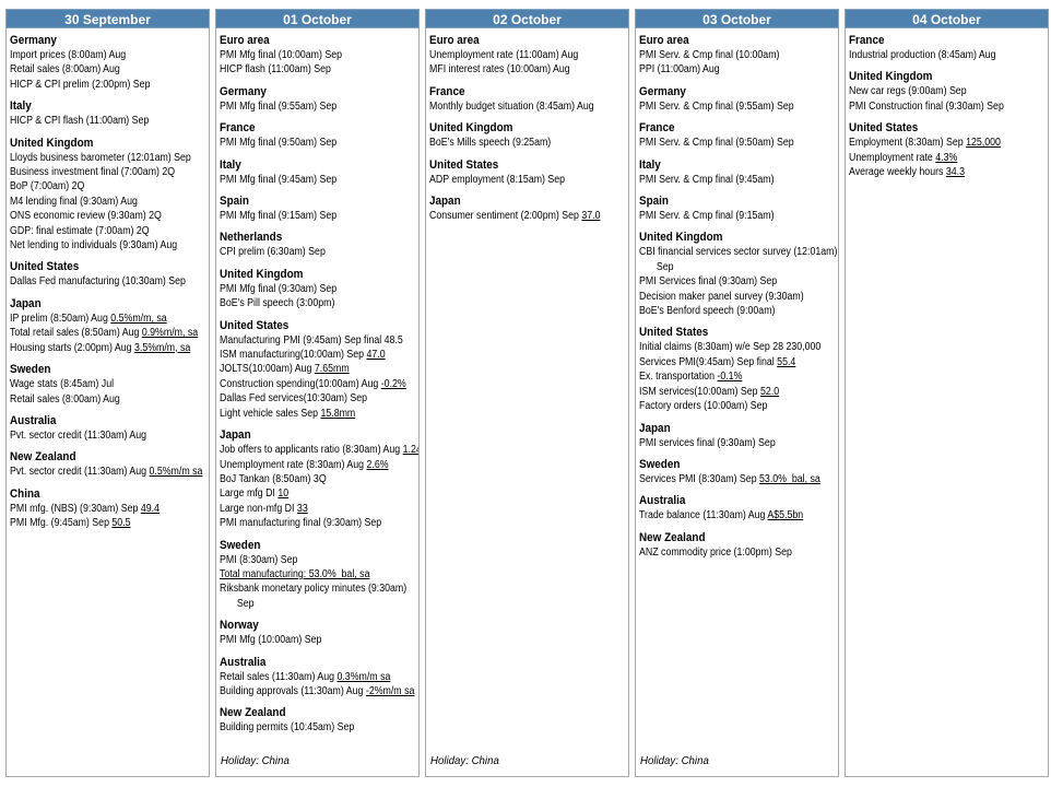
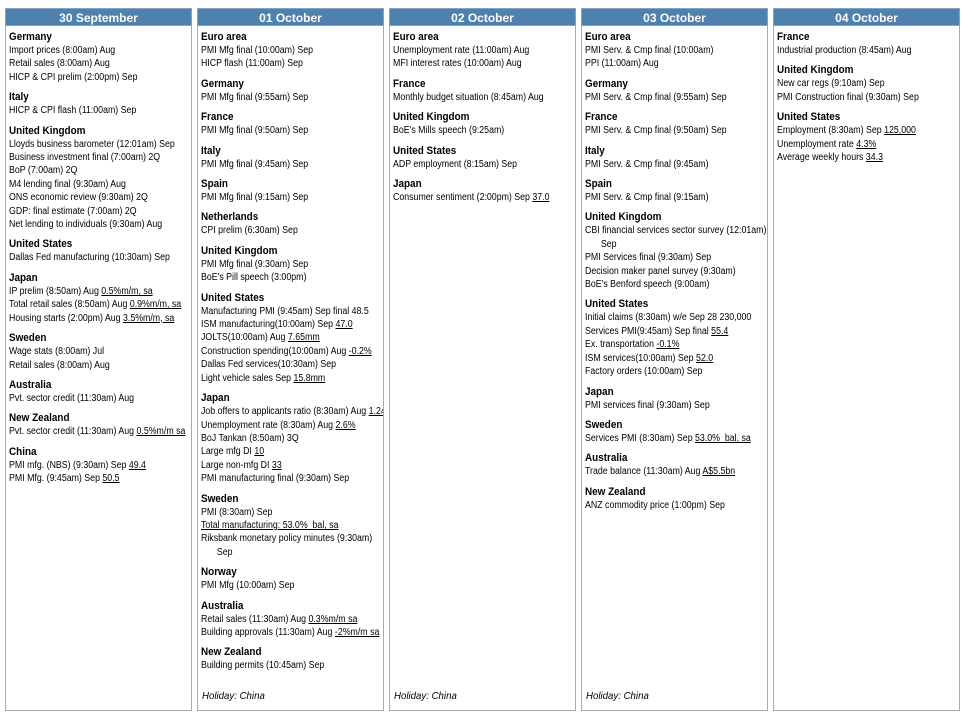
  30 September
  Germany
  Import prices (8:00am) Aug
  Retail sales (8:00am) Aug
  HICP & CPI prelim (2:00pm) Sep
  Italy
  HICP & CPI flash (11:00am) Sep
  United Kingdom
  Lloyds business barometer (12:01am) Sep
  Business investment final (7:00am) 2Q
  BoP (7:00am) 2Q
  M4 lending final (9:30am) Aug
  ONS economic review (9:30am) 2Q
  GDP: final estimate (7:00am) 2Q
  Net lending to individuals (9:30am) Aug
  United States
  Dallas Fed manufacturing (10:30am) Sep
  Japan
  IP prelim (8:50am) Aug 0.5%m/m, sa
  Total retail sales (8:50am) Aug 0.9%m/m, sa
  Housing starts (2:00pm) Aug 3.5%m/m, sa
  Sweden
- Wage stats (8:45am) Jul
+ Wage stats (8:00am) Jul
  Retail sales (8:00am) Aug
  Australia
  Pvt. sector credit (11:30am) Aug
  New Zealand
  Pvt. sector credit (11:30am) Aug 0.5%m/m sa
  China
  PMI mfg. (NBS) (9:30am) Sep 49.4
  PMI Mfg. (9:45am) Sep 50.5
  01 October
  Euro area
  PMI Mfg final (10:00am) Sep
  HICP flash (11:00am) Sep
  Germany
  PMI Mfg final (9:55am) Sep
  France
  PMI Mfg final (9:50am) Sep
  Italy
  PMI Mfg final (9:45am) Sep
  Spain
  PMI Mfg final (9:15am) Sep
  Netherlands
  CPI prelim (6:30am) Sep
  United Kingdom
  PMI Mfg final (9:30am) Sep
  BoE's Pill speech (3:00pm)
  United States
  Manufacturing PMI (9:45am) Sep final 48.5
  ISM manufacturing(10:00am) Sep 47.0
  JOLTS(10:00am) Aug 7.65mm
  Construction spending(10:00am) Aug -0.2%
  Dallas Fed services(10:30am) Sep
  Light vehicle sales Sep 15.8mm
  Japan
  Job offers to applicants ratio (8:30am) Aug 1.2
  Unemployment rate (8:30am) Aug 2.6%
  BoJ Tankan (8:50am) 3Q
  Large mfg DI 10
  Large non-mfg DI 33
  PMI manufacturing final (9:30am) Sep
  Sweden
  PMI (8:30am) Sep
  Total manufacturing: 53.0% bal, sa
  Riksbank monetary policy minutes (9:30am)
  Sep
  Norway
  PMI Mfg (10:00am) Sep
  Australia
  Retail sales (11:30am) Aug 0.3%m/m sa
  Building approvals (11:30am) Aug -2%m/m sa
  New Zealand
  Building permits (10:45am) Sep
  Holiday: China
  02 October
  Euro area
  Unemployment rate (11:00am) Aug
  MFI interest rates (10:00am) Aug
  France
  Monthly budget situation (8:45am) Aug
  United Kingdom
  BoE's Mills speech (9:25am)
  United States
  ADP employment (8:15am) Sep
  Japan
  Consumer sentiment (2:00pm) Sep 37.0
  Holiday: China
  03 October
  Euro area
  PMI Serv. & Cmp final (10:00am)
  PPI (11:00am) Aug
  Germany
  PMI Serv. & Cmp final (9:55am) Sep
  France
  PMI Serv. & Cmp final (9:50am) Sep
  Italy
  PMI Serv. & Cmp final (9:45am)
  Spain
  PMI Serv. & Cmp final (9:15am)
  United Kingdom
  CBI financial services sector survey (12:01am)
  Sep
  PMI Services final (9:30am) Sep
  Decision maker panel survey (9:30am)
  BoE's Benford speech (9:00am)
  United States
  Initial claims (8:30am) w/e Sep 28 230,000
  Services PMI(9:45am) Sep final 55.4
  Ex. transportation -0.1%
  ISM services(10:00am) Sep 52.0
  Factory orders (10:00am) Sep
  Japan
  PMI services final (9:30am) Sep
  Sweden
  Services PMI (8:30am) Sep 53.0% bal, sa
  Australia
  Trade balance (11:30am) Aug A$5.5bn
  New Zealand
  ANZ commodity price (1:00pm) Sep
  Holiday: China
  04 October
  France
  Industrial production (8:45am) Aug
  United Kingdom
- New car regs (9:00am) Sep
+ New car regs (9:10am) Sep
  PMI Construction final (9:30am) Sep
  United States
  Employment (8:30am) Sep 125,000
  Unemployment rate 4.3%
  Average weekly hours 34.3
